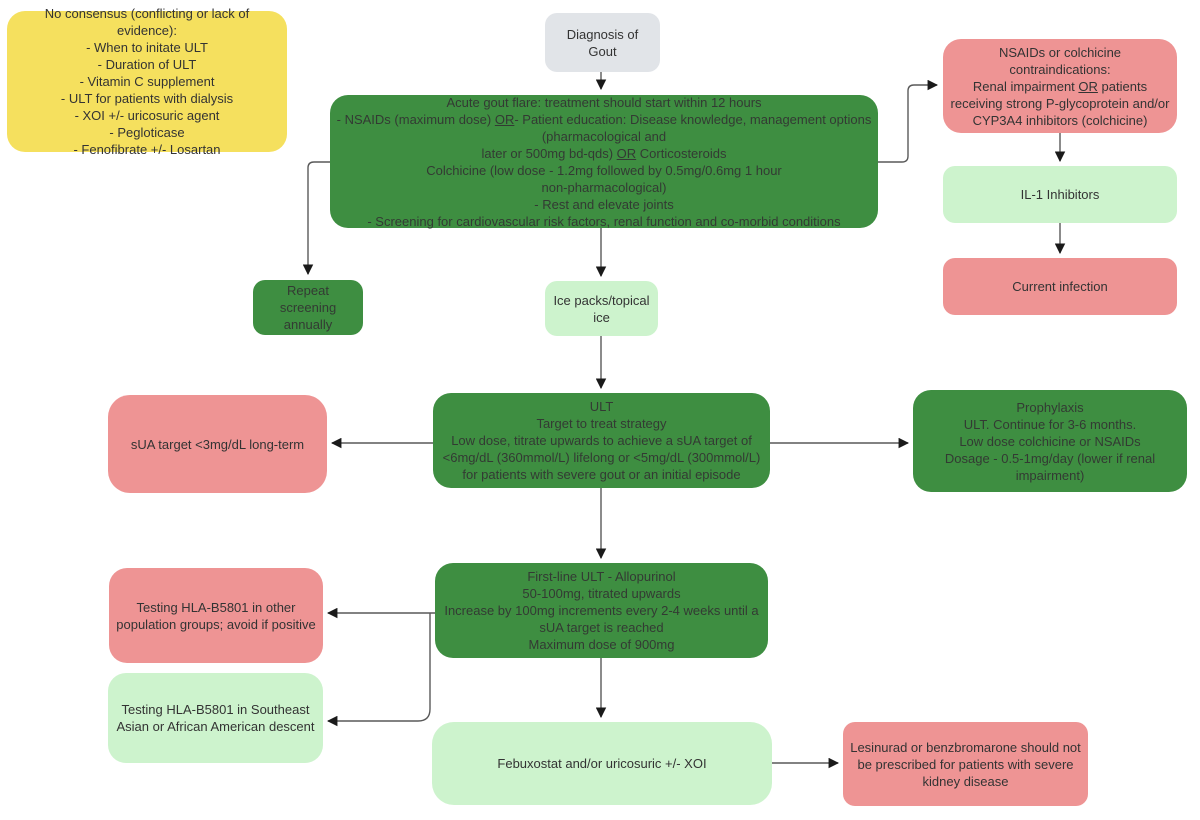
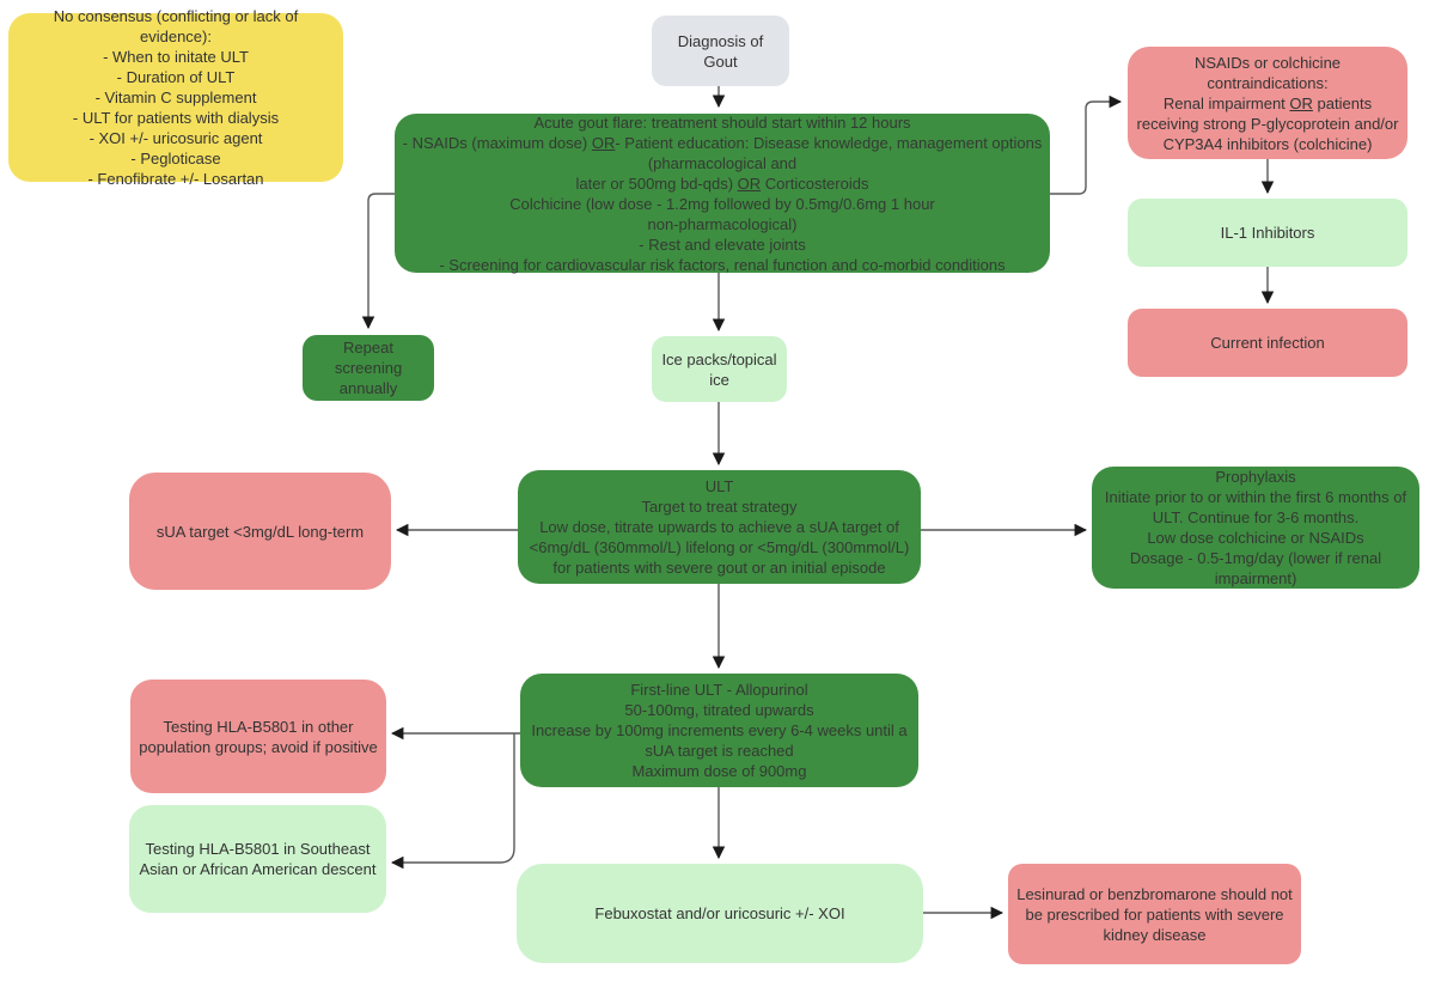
  No consensus (conflicting or lack of evidence):
  - When to initate ULT
  - Duration of ULT
  - Vitamin C supplement
  - ULT for patients with dialysis
  - XOI +/- uricosuric agent
  - Pegloticase
  - Fenofibrate +/- Losartan
  Diagnosis of Gout
  Acute gout flare: treatment should start within 12 hours
  - NSAIDs (maximum dose) OR- Patient education: Disease knowledge, management options (pharmacological and
  later or 500mg bd-qds) OR Corticosteroids
  Colchicine (low dose - 1.2mg followed by 0.5mg/0.6mg 1 hour
  non-pharmacological)
  - Rest and elevate joints
  - Screening for cardiovascular risk factors, renal function and co-morbid conditions
  NSAIDs or colchicine contraindications:
  Renal impairment OR patients
  receiving strong P-glycoprotein and/or
  CYP3A4 inhibitors (colchicine)
  IL-1 Inhibitors
  Current infection
  Repeat screening
  annually
  Ice packs/topical
  ice
  ULT
  Target to treat strategy
  Low dose, titrate upwards to achieve a sUA target of
  <6mg/dL (360mmol/L) lifelong or <5mg/dL (300mmol/L)
  for patients with severe gout or an initial episode
  sUA target <3mg/dL long-term
  Prophylaxis
+ Initiate prior to or within the first 6 months of
  ULT. Continue for 3-6 months.
  Low dose colchicine or NSAIDs
  Dosage - 0.5-1mg/day (lower if renal
  impairment)
  First-line ULT - Allopurinol
  50-100mg, titrated upwards
- Increase by 100mg increments every 2-4 weeks until a
+ Increase by 100mg increments every 6-4 weeks until a
  sUA target is reached
  Maximum dose of 900mg
  Testing HLA-B5801 in other
  population groups; avoid if positive
  Testing HLA-B5801 in Southeast
  Asian or African American descent
  Febuxostat and/or uricosuric +/- XOI
  Lesinurad or benzbromarone should not
  be prescribed for patients with severe
  kidney disease
